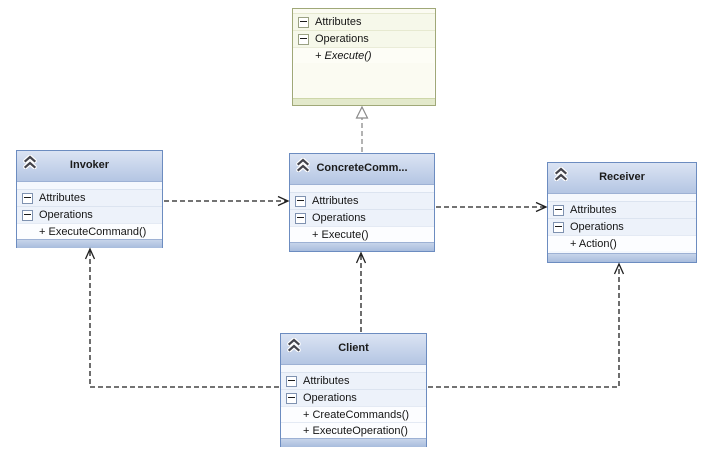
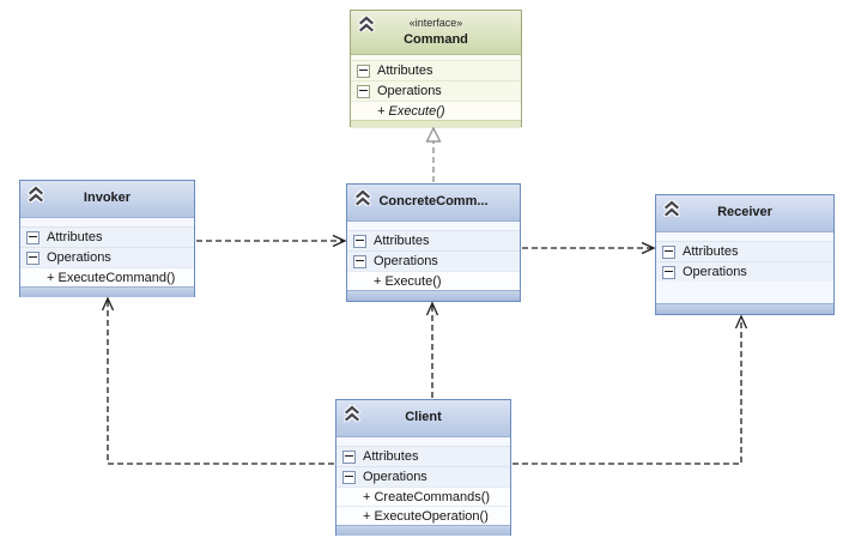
+ «interface»
+ Command
  Attributes
  Operations
  + Execute()
  Invoker
  Attributes
  Operations
  + ExecuteCommand()
  ConcreteComm...
  Attributes
  Operations
  + Execute()
  Receiver
  Attributes
  Operations
- + Action()
  Client
  Attributes
  Operations
  + CreateCommands()
  + ExecuteOperation()
